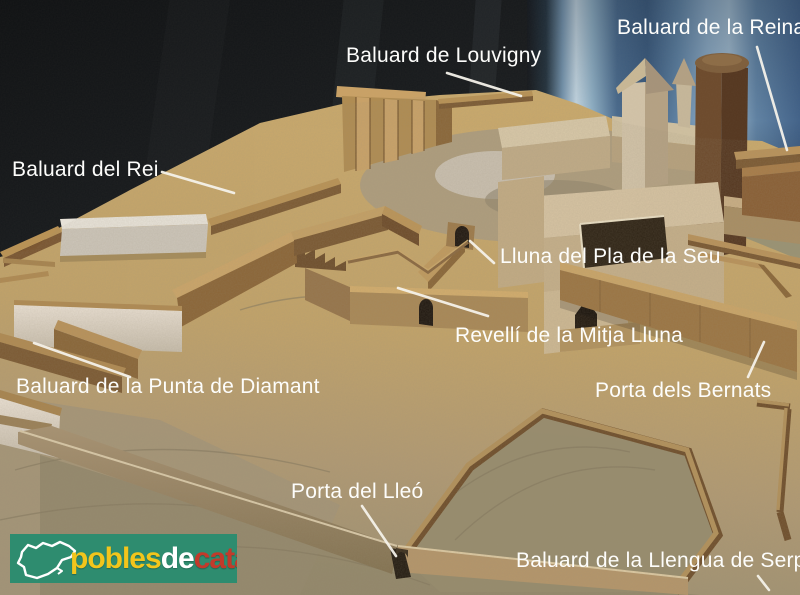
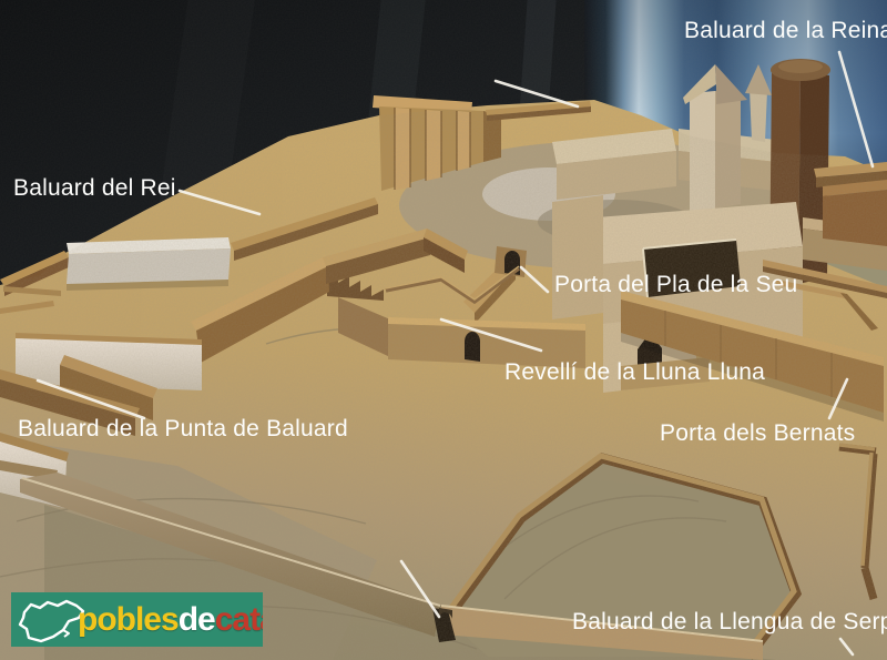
  Baluard de la Reina
- Baluard de Louvigny
  Baluard del Rei
- Lluna del Pla de la Seu
+ Porta del Pla de la Seu
- Revellí de la Mitja Lluna
+ Revellí de la Lluna Lluna
- Baluard de la Punta de Diamant
+ Baluard de la Punta de Baluard
  Porta dels Bernats
- Porta del Lleó
  Baluard de la Llengua de Ser
  pobles
  de
